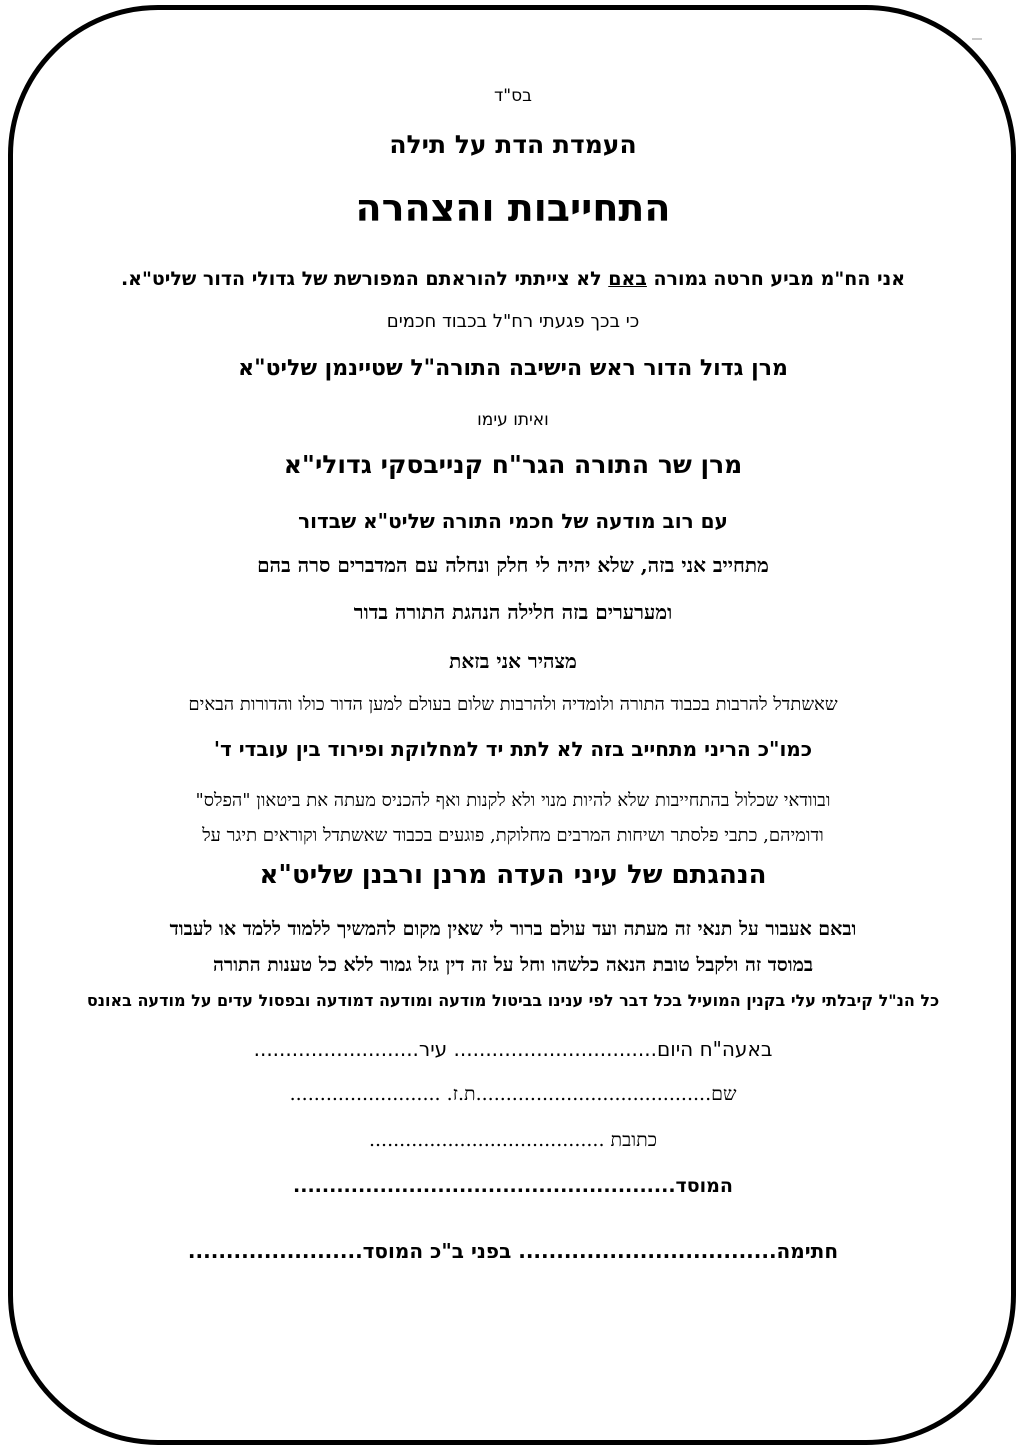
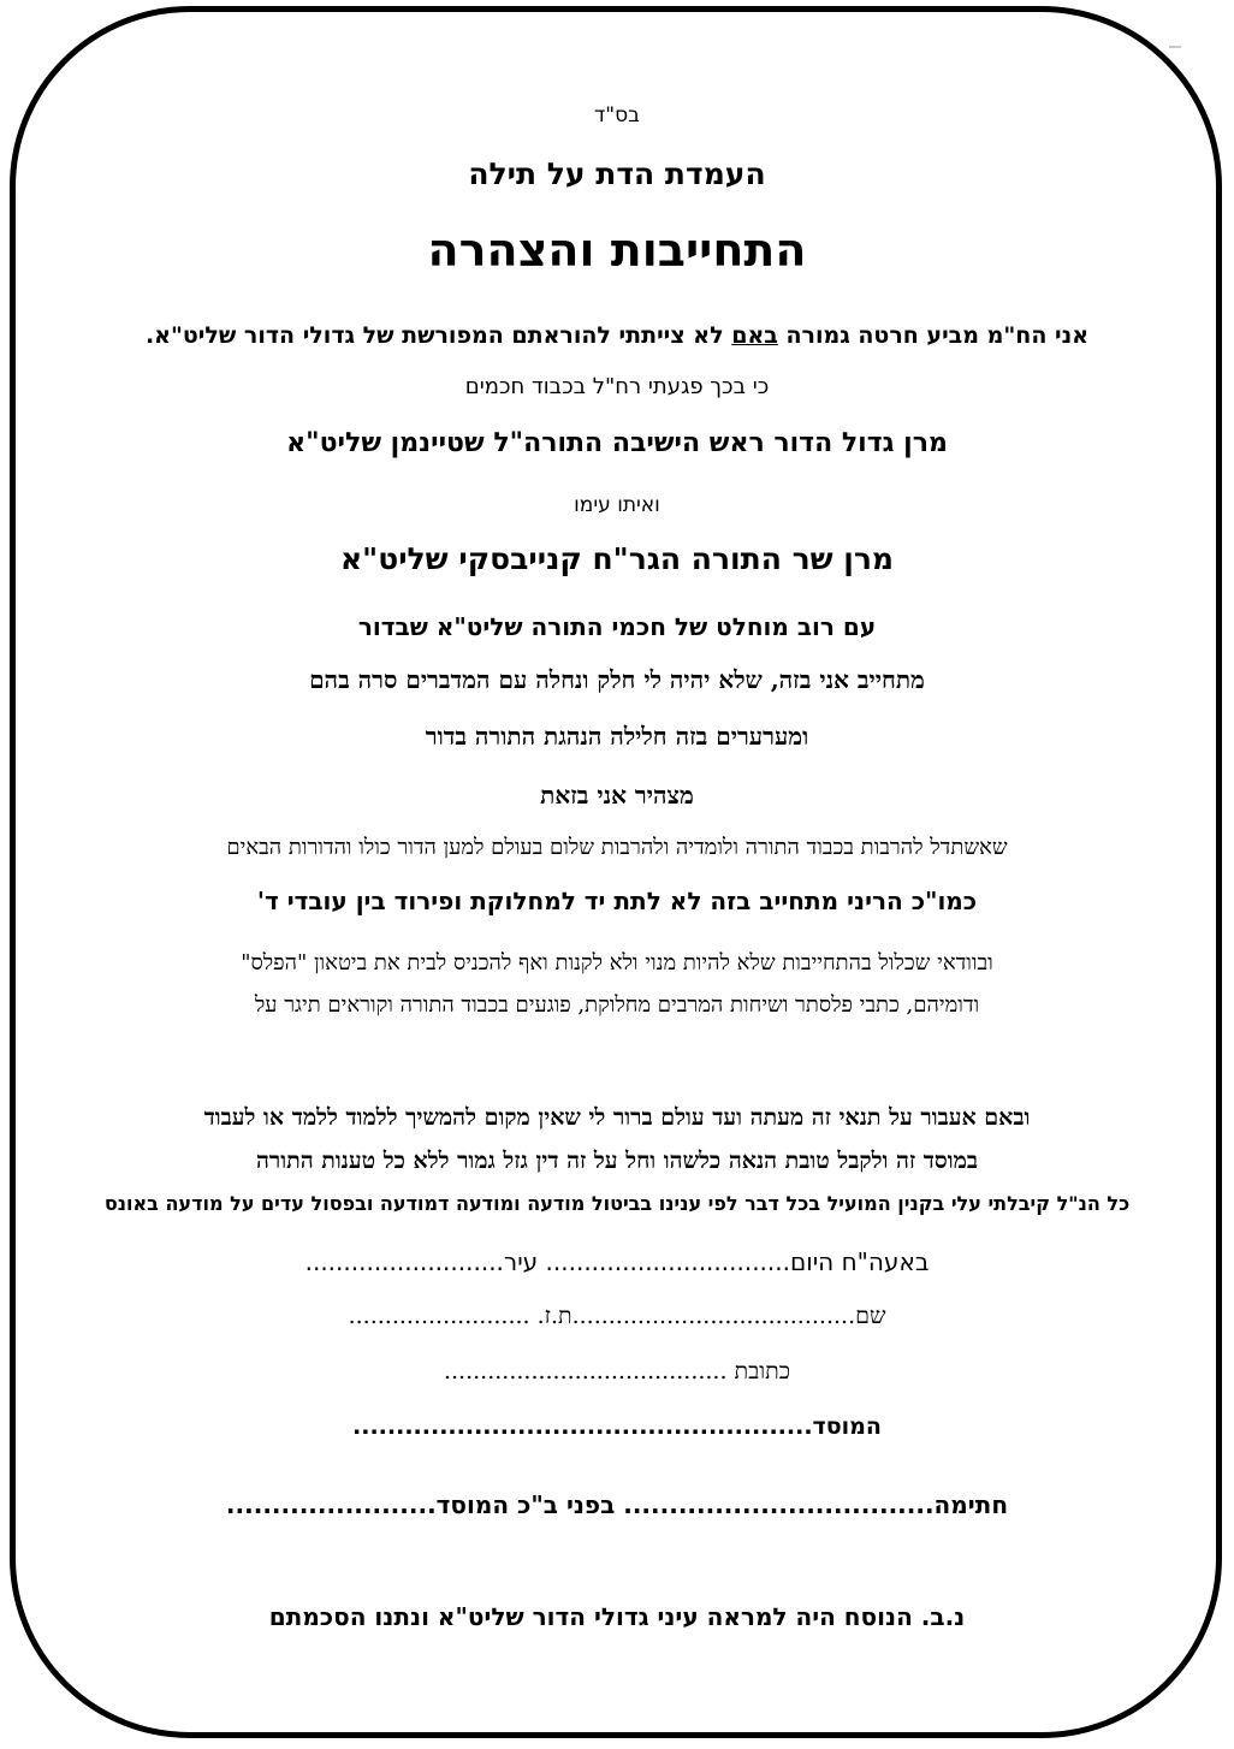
  בס"ד
  העמדת הדת על תילה
  התחייבות והצהרה
  אני הח"מ מביע חרטה גמורה באם לא צייתתי להוראתם המפורשת של גדולי הדור שליט"א.
  כי בכך פגעתי רח"ל בכבוד חכמים
  מרן גדול הדור ראש הישיבה התורה"ל שטיינמן שליט"א
  ואיתו עימו
- מרן שר התורה הגר"ח קנייבסקי גדולי"א
+ מרן שר התורה הגר"ח קנייבסקי שליט"א
- עם רוב מודעה של חכמי התורה שליט"א שבדור
+ עם רוב מוחלט של חכמי התורה שליט"א שבדור
  מתחייב אני בזה, שלא יהיה לי חלק ונחלה עם המדברים סרה בהם
  ומערערים בזה חלילה הנהגת התורה בדור
  מצהיר אני בזאת
  שאשתדל להרבות בכבוד התורה ולומדיה ולהרבות שלום בעולם למען הדור כולו והדורות הבאים
  כמו"כ הריני מתחייב בזה לא לתת יד למחלוקת ופירוד בין עובדי ד'
- ובוודאי שכלול בהתחייבות שלא להיות מנוי ולא לקנות ואף להכניס מעתה את ביטאון "הפלס"
+ ובוודאי שכלול בהתחייבות שלא להיות מנוי ולא לקנות ואף להכניס לבית את ביטאון "הפלס"
- ודומיהם, כתבי פלסתר ושיחות המרבים מחלוקת, פוגעים בכבוד שאשתדל וקוראים תיגר על
+ ודומיהם, כתבי פלסתר ושיחות המרבים מחלוקת, פוגעים בכבוד התורה וקוראים תיגר על
- הנהגתם של עיני העדה מרנן ורבנן שליט"א
  ובאם אעבור על תנאי זה מעתה ועד עולם ברור לי שאין מקום להמשיך ללמוד ללמד או לעבוד
  במוסד זה ולקבל טובת הנאה כלשהו וחל על זה דין גזל גמור ללא כל טענות התורה
  כל הנ"ל קיבלתי עלי בקנין המועיל בכל דבר לפי ענינו בביטול מודעה ומודעה דמודעה ובפסול עדים על מודעה באונס
  באעה"ח היום................................ עיר..........................
  שם.......................................ת.ז. .........................
  כתובת .......................................
  המוסד.....................................................
  חתימה.................................. בפני ב"כ המוסד.......................
+ נ.ב. הנוסח היה למראה עיני גדולי הדור שליט"א ונתנו הסכמתם
